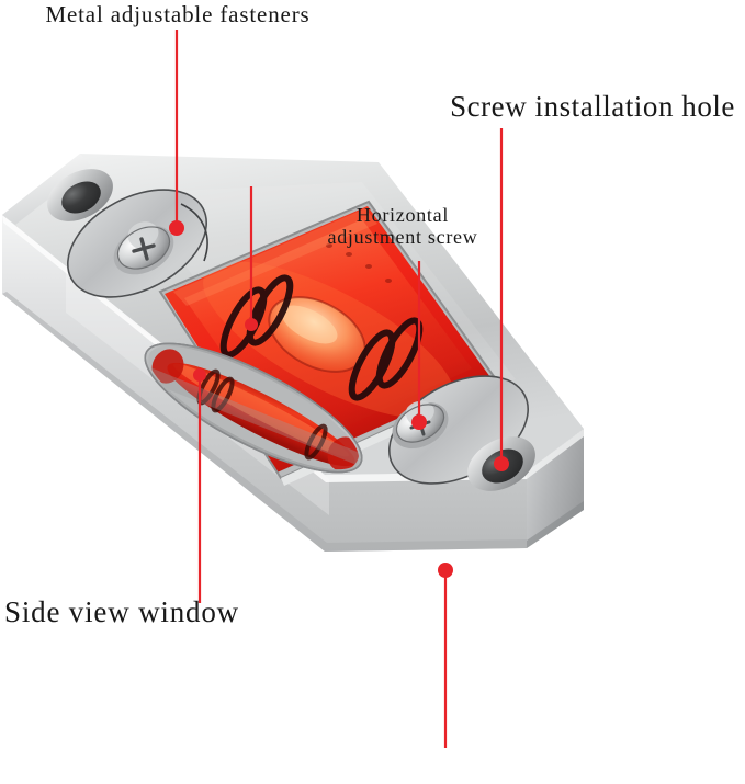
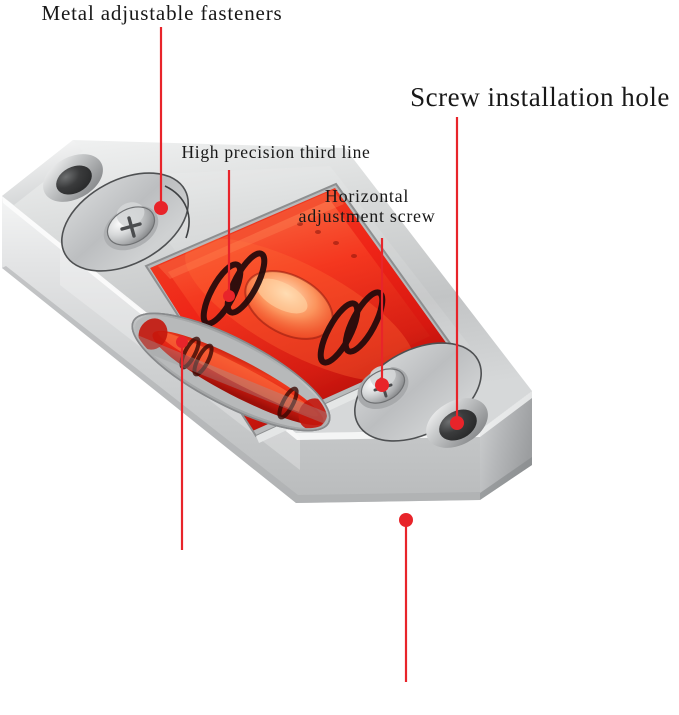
  Metal adjustable fasteners
  Screw installation hole
+ High precision third line
  Horizontal
  adjustment screw
- Side view window
